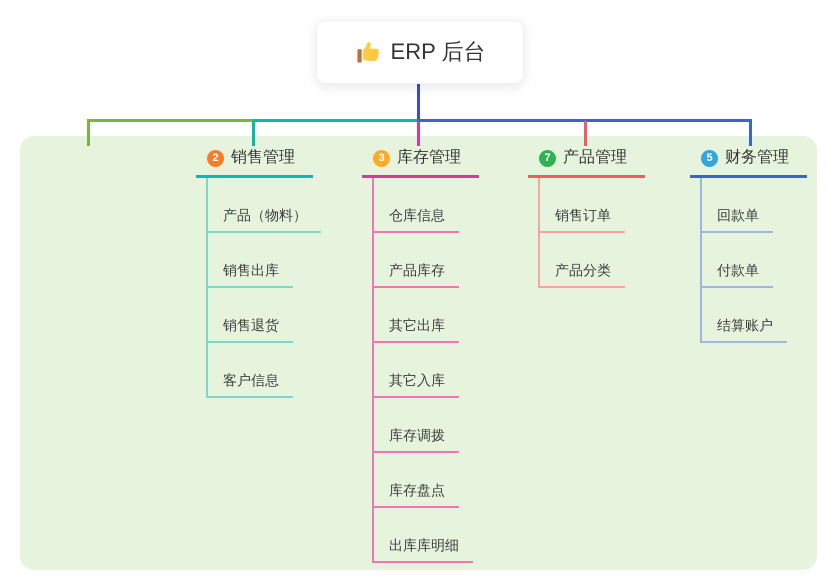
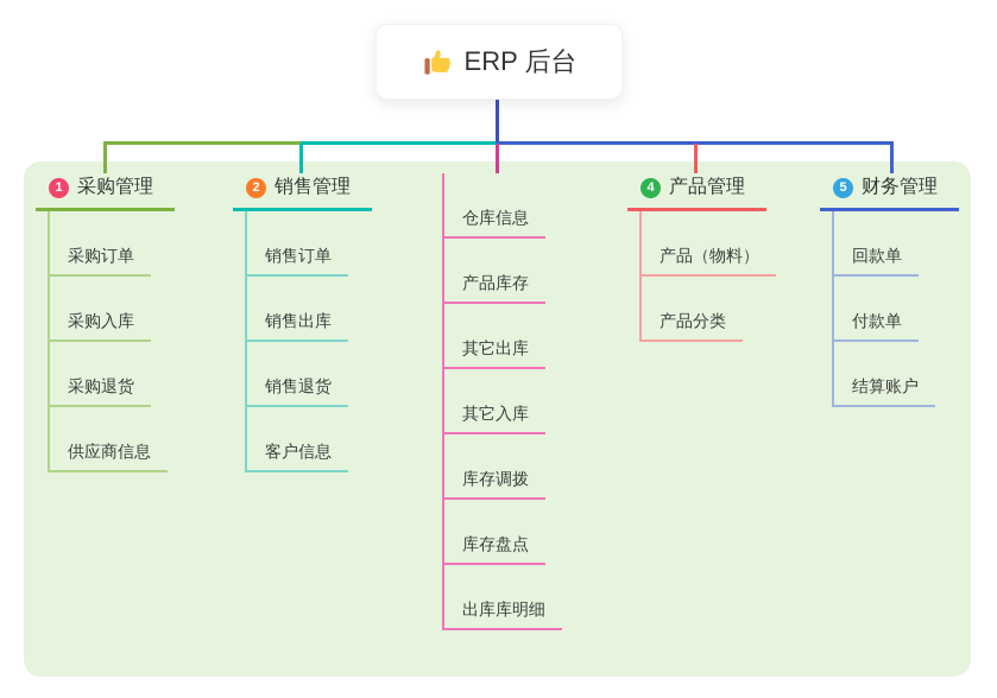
  ERP 后台
+ 1
+ 采购管理
+ 采购订单
+ 采购入库
+ 采购退货
+ 供应商信息
  2
  销售管理
- 产品（物料）
+ 销售订单
  销售出库
  销售退货
  客户信息
- 3
- 库存管理
  仓库信息
  产品库存
  其它出库
  其它入库
  库存调拨
  库存盘点
  出库库明细
- 7
+ 4
  产品管理
- 销售订单
+ 产品（物料）
  产品分类
  5
  财务管理
  回款单
  付款单
  结算账户
